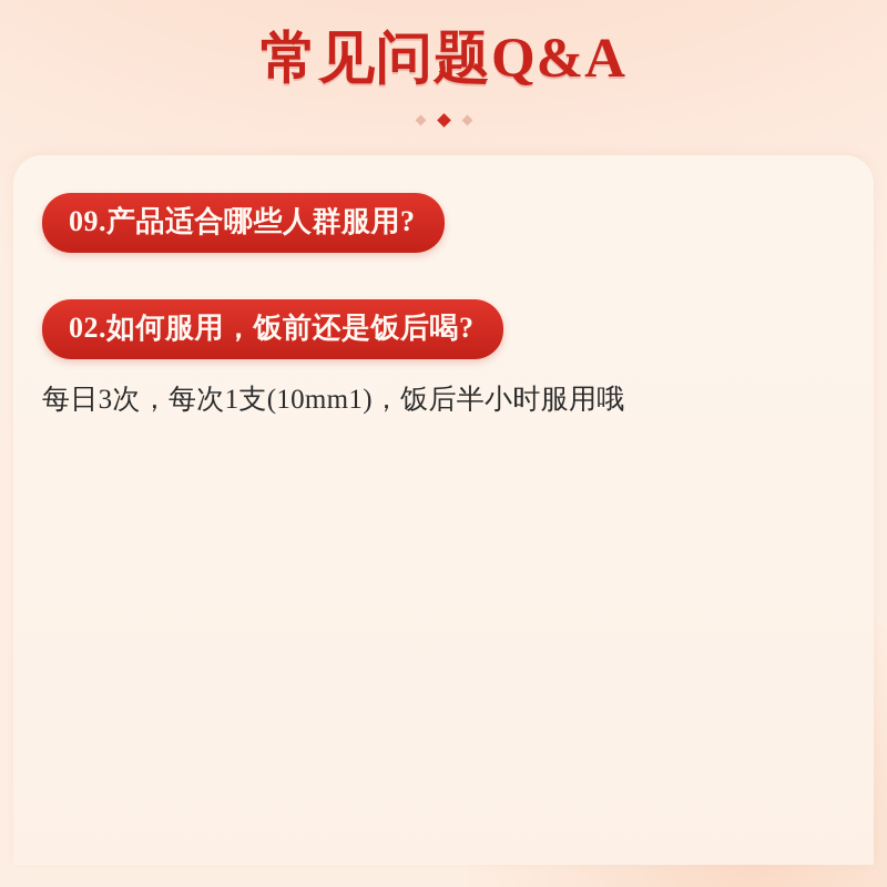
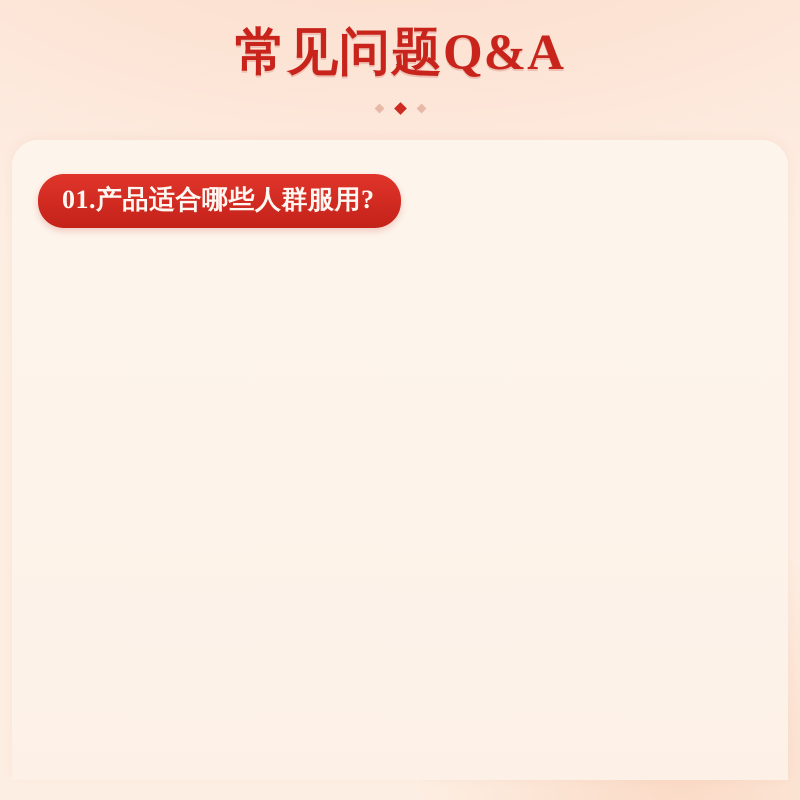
  常见问题Q&A
- 09.产品适合哪些人群服用?
+ 01.产品适合哪些人群服用?
- 02.如何服用，饭前还是饭后喝?
- 每日3次，每次1支(10mm1)，饭后半小时服用哦
